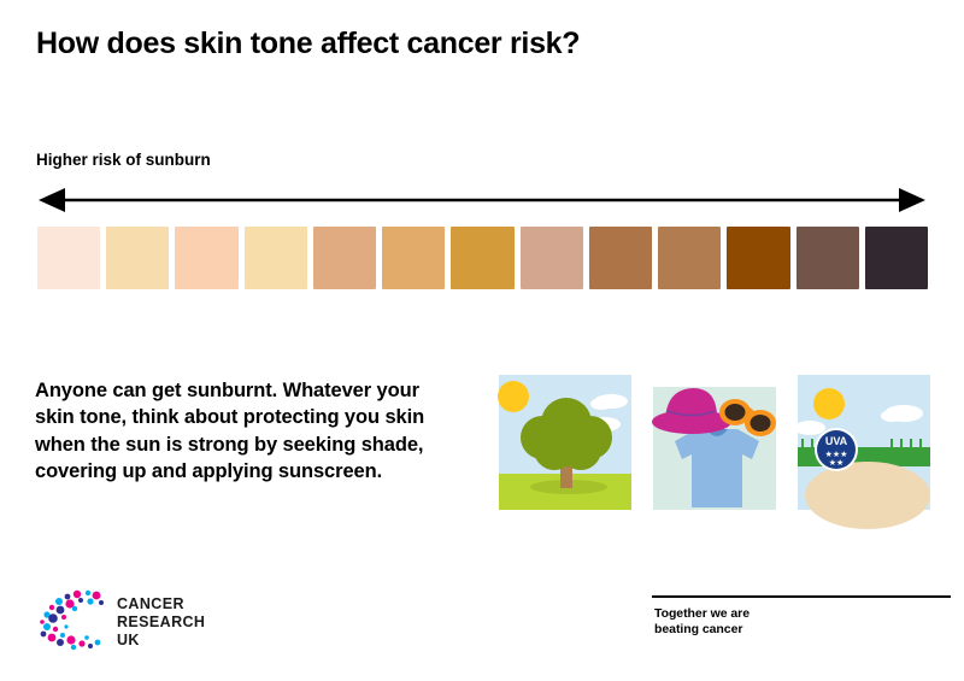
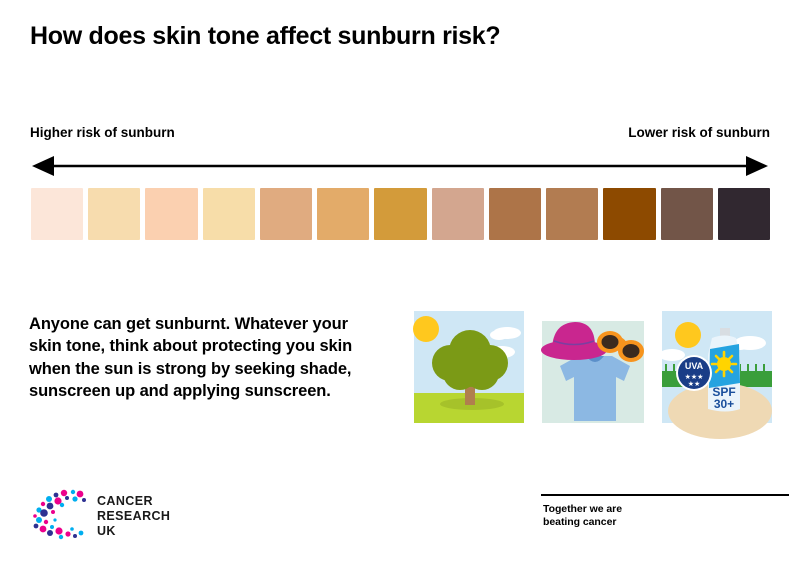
- How does skin tone affect cancer risk?
+ How does skin tone affect sunburn risk?
  Higher risk of sunburn
+ Lower risk of sunburn
- Anyone can get sunburnt. Whatever your skin tone, think about protecting you skin when the sun is strong by seeking shade, covering up and applying sunscreen.
+ Anyone can get sunburnt. Whatever your skin tone, think about protecting you skin when the sun is strong by seeking shade, sunscreen up and applying sunscreen.
+ SPF
+ 30+
  UVA
  CANCER
  RESEARCH
  UK
  Together we are
  beating cancer
